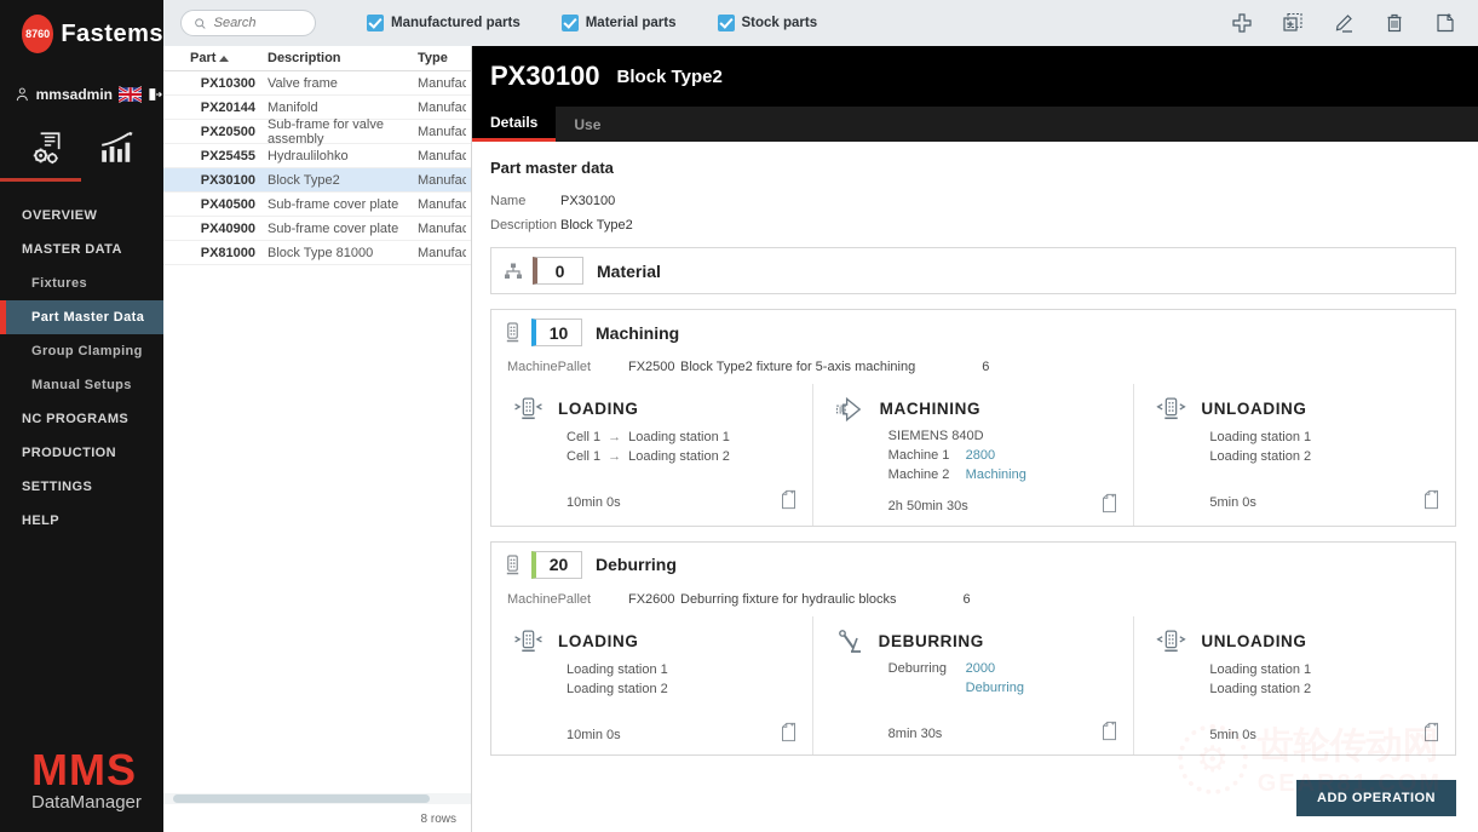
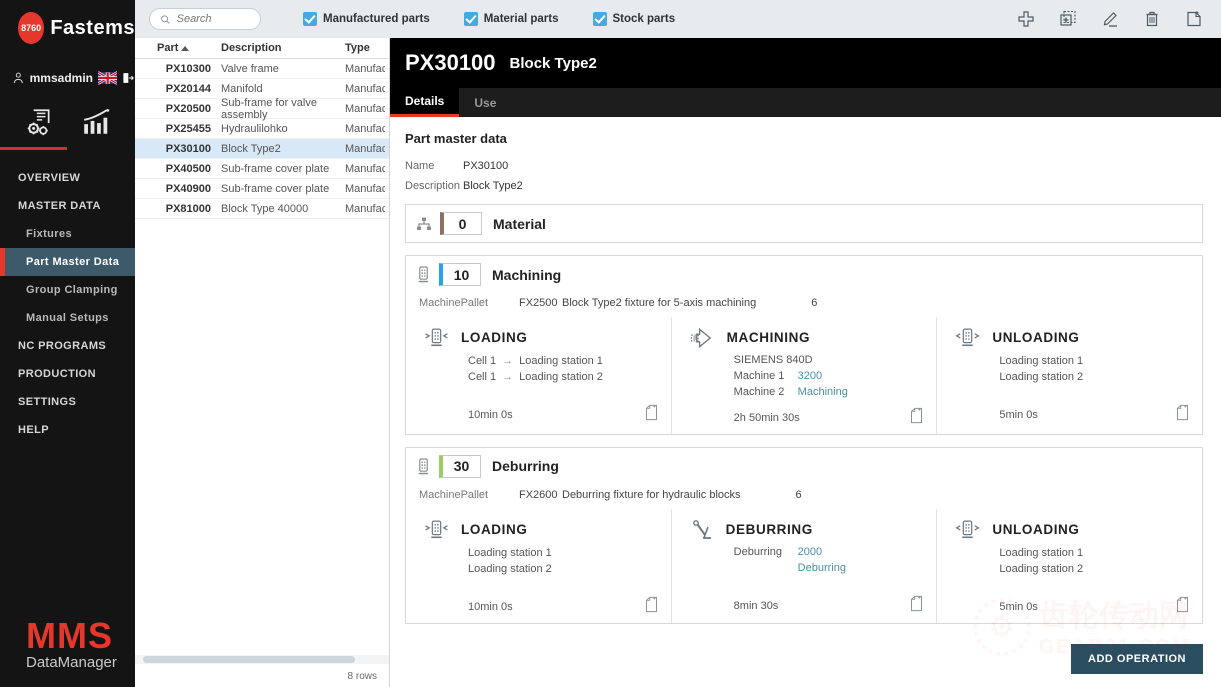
  8760
  Fastems
  mmsadmin
  OVERVIEW
  MASTER DATA
  Fixtures
  Part Master Data
  Group Clamping
  Manual Setups
  NC PROGRAMS
  PRODUCTION
  SETTINGS
  HELP
  MMS
  DataManager
  Search
  Manufactured parts
  Material parts
  Stock parts
  Part
  Description
  Type
  PX10300
  Valve frame
  PX20144
  Manifold
  PX20500
  Sub-frame for valve assembly
  PX25455
  Hydraulilohko
  PX30100
  Block Type2
  PX40500
  Sub-frame cover plate
  PX40900
  Sub-frame cover plate
  PX81000
- Block Type 81000
+ Block Type 40000
  8 rows
  PX30100
  Block Type2
  Details
  Use
  Part master data
  Name
  PX30100
  Description
  Block Type2
  0
  Material
  10
  Machining
  MachinePallet
  FX2500
  Block Type2 fixture for 5-axis machining
  6
  LOADING
  Cell 1
  →
  Loading station 1
  Cell 1
  →
  Loading station 2
  10min 0s
  MACHINING
  SIEMENS 840D
  Machine 1
- 2800
+ 3200
  Machine 2
  Machining
  2h 50min 30s
  UNLOADING
  Loading station 1
  Loading station 2
  5min 0s
- 20
+ 30
  Deburring
  MachinePallet
  FX2600
  Deburring fixture for hydraulic blocks
  6
  LOADING
  Loading station 1
  Loading station 2
  10min 0s
  DEBURRING
  Deburring
  2000
  Deburring
  8min 30s
  UNLOADING
  Loading station 1
  Loading station 2
  5min 0s
  ADD OPERATION
  ⚙
  齿轮传动网
  GEAR81.COM
